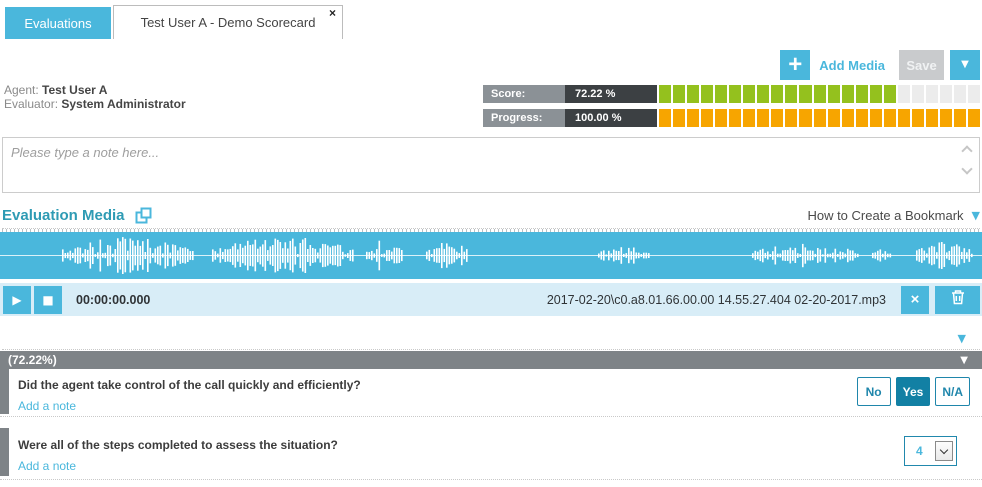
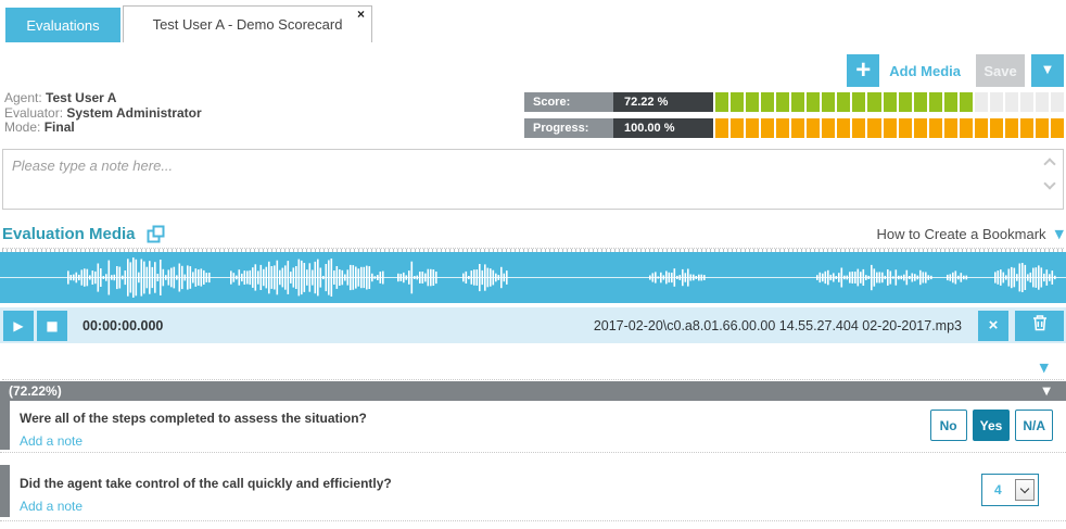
  Evaluations
  Test User A - Demo Scorecard
  ×
  +
  Add Media
  Save
  ▼
  Agent: Test User A
  Evaluator: System Administrator
+ Mode: Final
  Score:
  72.22 %
  Progress:
  100.00 %
  Please type a note here...
  Evaluation Media
  How to Create a Bookmark
  ▼
  ▶
  ■
  00:00:00.000
  2017-02-20\c0.a8.01.66.00.00 14.55.27.404 02-20-2017.mp3
  ×
  ▼
  (72.22%)
  ▼
- Did the agent take control of the call quickly and efficiently?
+ Were all of the steps completed to assess the situation?
  Add a note
  No
  Yes
  N/A
- Were all of the steps completed to assess the situation?
+ Did the agent take control of the call quickly and efficiently?
  Add a note
  4
